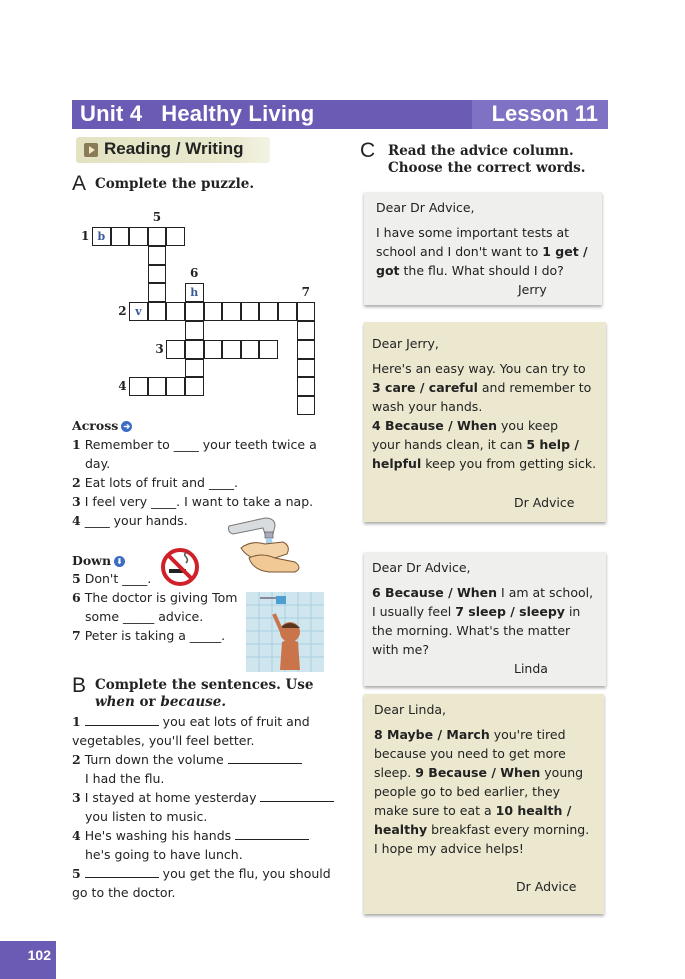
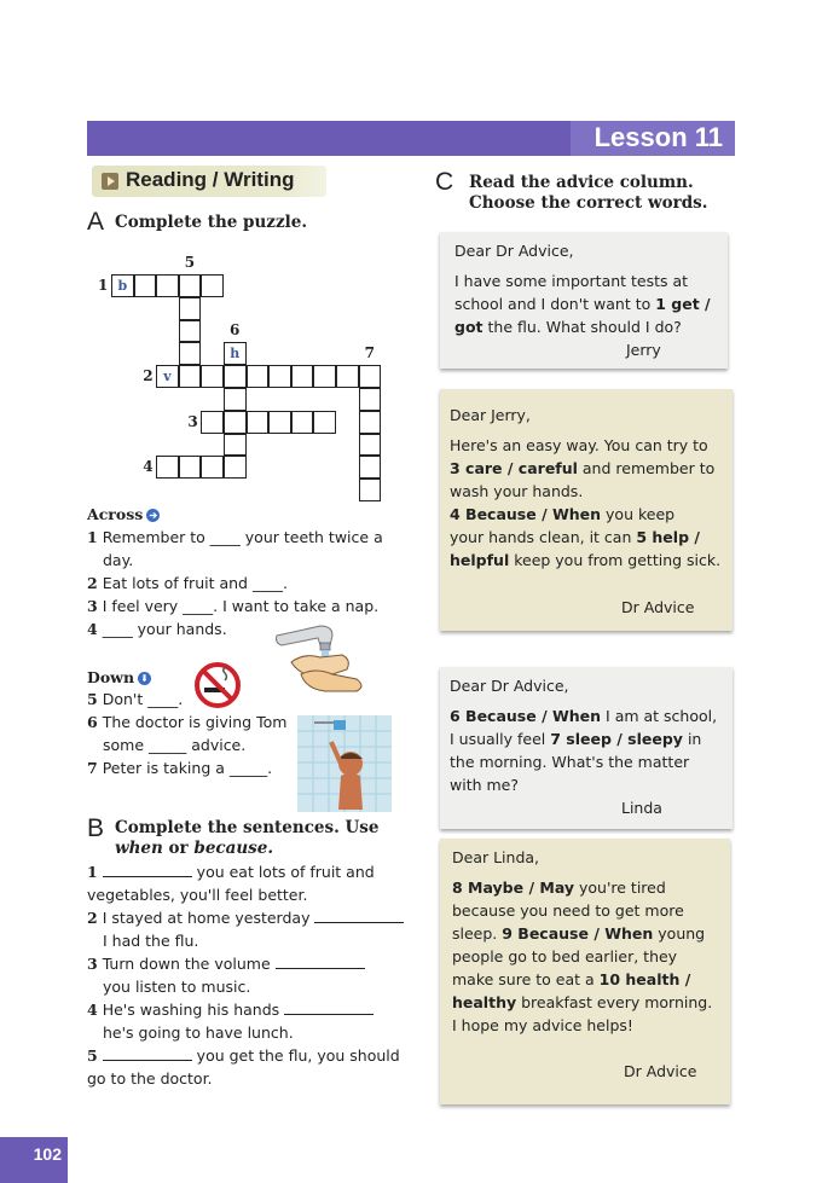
- Unit 4 Healthy Living
  Lesson 11
  Reading / Writing
  A
  Complete the puzzle.
  b
  1
  v
  2
  3
  4
  5
  h
  6
  7
  Across ➔
  1 Remember to ____ your teeth twice a
  day.
  2 Eat lots of fruit and ____.
  3 I feel very ____. I want to take a nap.
  4 ____ your hands.
  Down ⬇
  5 Don't ____.
  6 The doctor is giving Tom
  some _____ advice.
  7 Peter is taking a _____.
  B
  Complete the sentences. Use
  when or because.
  1 you eat lots of fruit and
  vegetables, you'll feel better.
- 2 Turn down the volume
+ 2 I stayed at home yesterday
  I had the flu.
- 3 I stayed at home yesterday
+ 3 Turn down the volume
  you listen to music.
  4 He's washing his hands
  he's going to have lunch.
  5 you get the flu, you should
  go to the doctor.
  C
  Read the advice column.
  Choose the correct words.
  Dear Dr Advice,
  I have some important tests at
  school and I don't want to 1 get /
  got the flu. What should I do?
  Jerry
  Dear Jerry,
  Here's an easy way. You can try to
  3 care / careful and remember to
  wash your hands.
  4 Because / When you keep
  your hands clean, it can 5 help /
  helpful keep you from getting sick.
  Dr Advice
  Dear Dr Advice,
  6 Because / When I am at school,
  I usually feel 7 sleep / sleepy in
  the morning. What's the matter
  with me?
  Linda
  Dear Linda,
- 8 Maybe / March you're tired
+ 8 Maybe / May you're tired
  because you need to get more
  sleep. 9 Because / When young
  people go to bed earlier, they
  make sure to eat a 10 health /
  healthy breakfast every morning.
  I hope my advice helps!
  Dr Advice
  102
